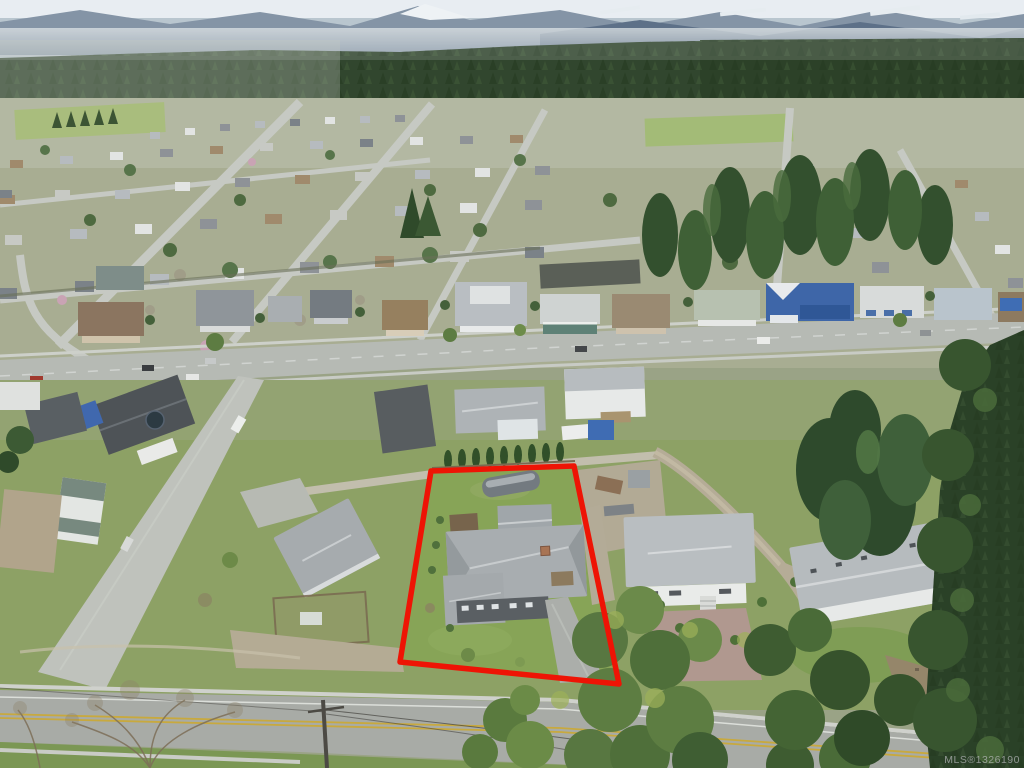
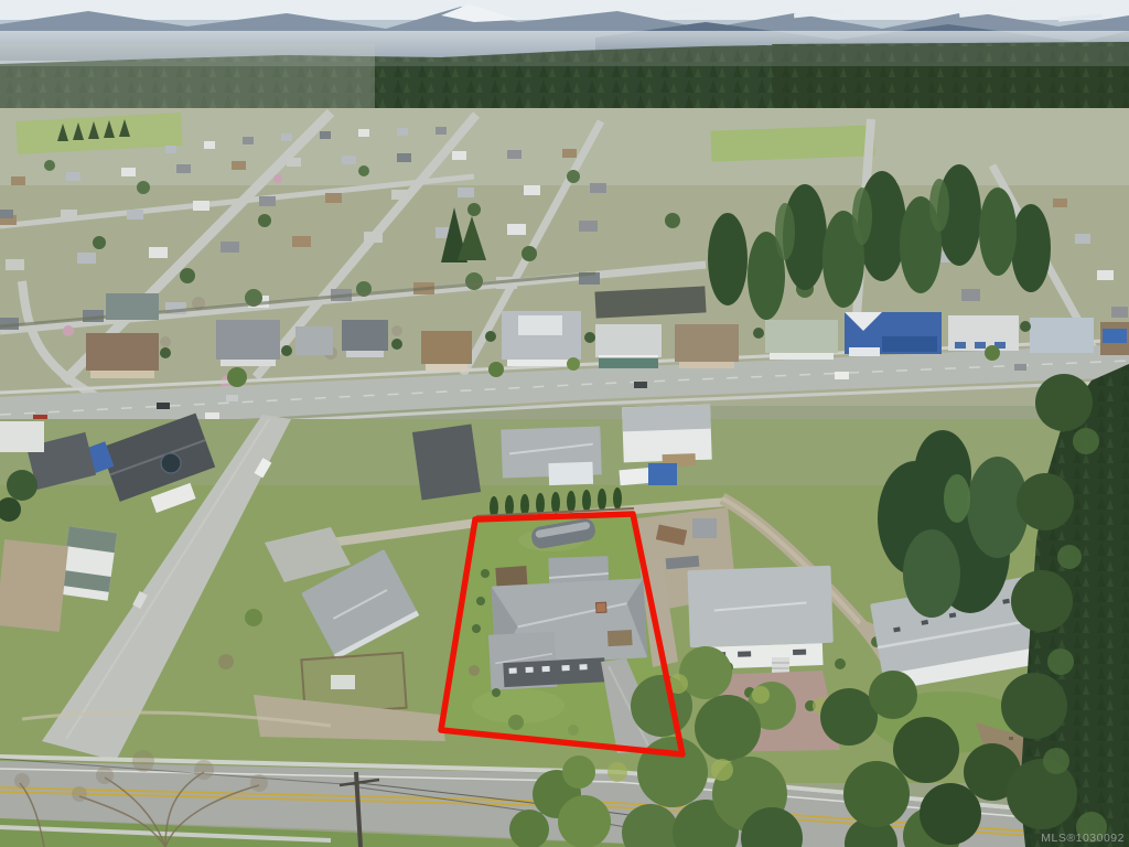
- MLS®1326190
+ MLS®1030092
